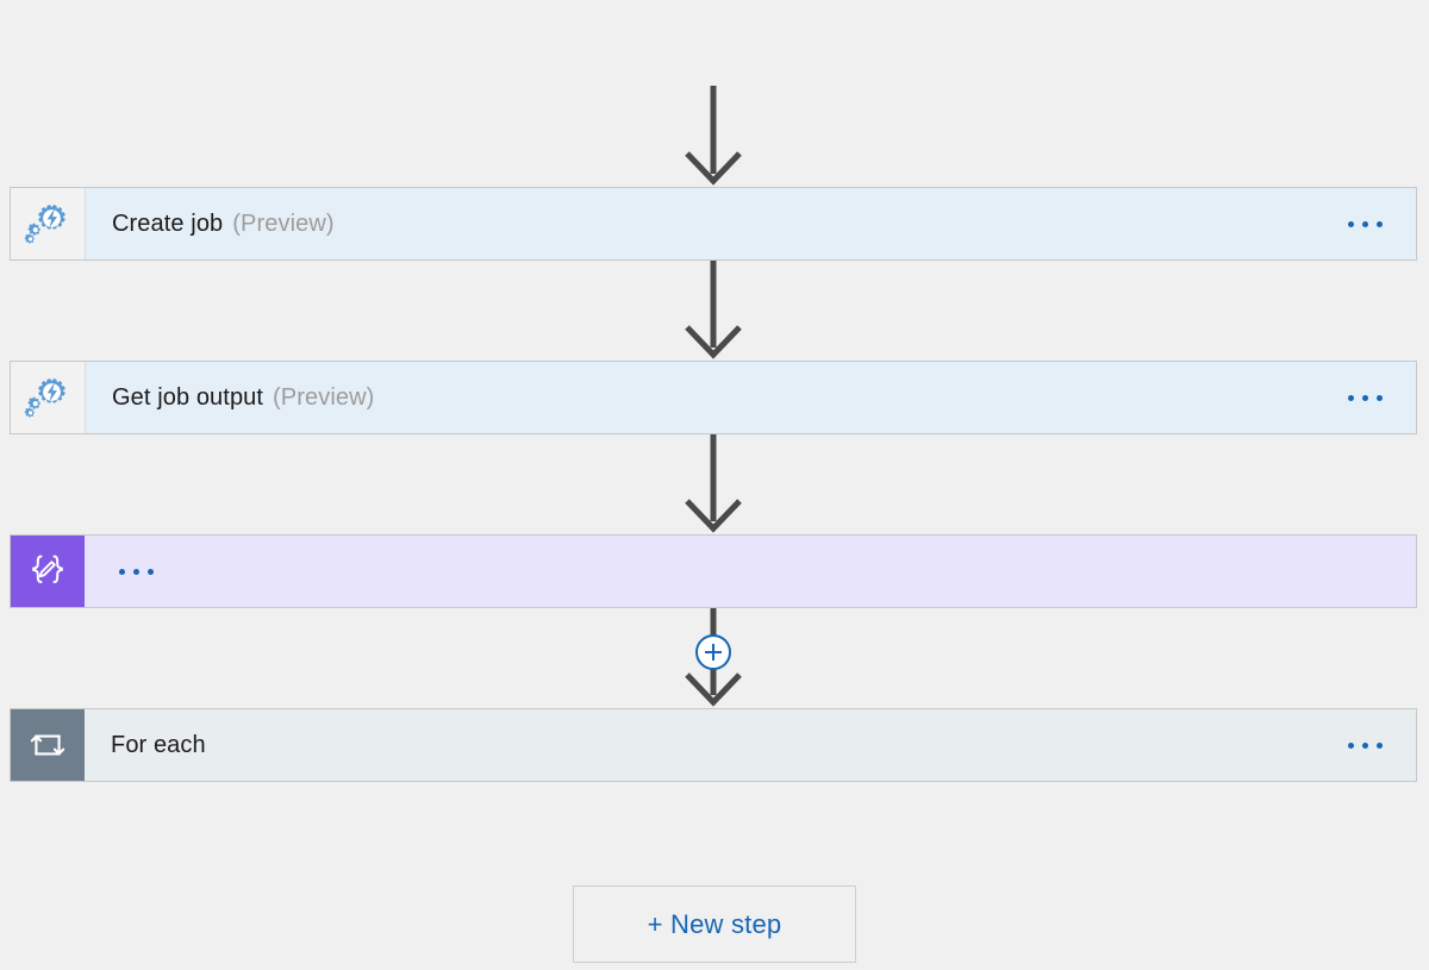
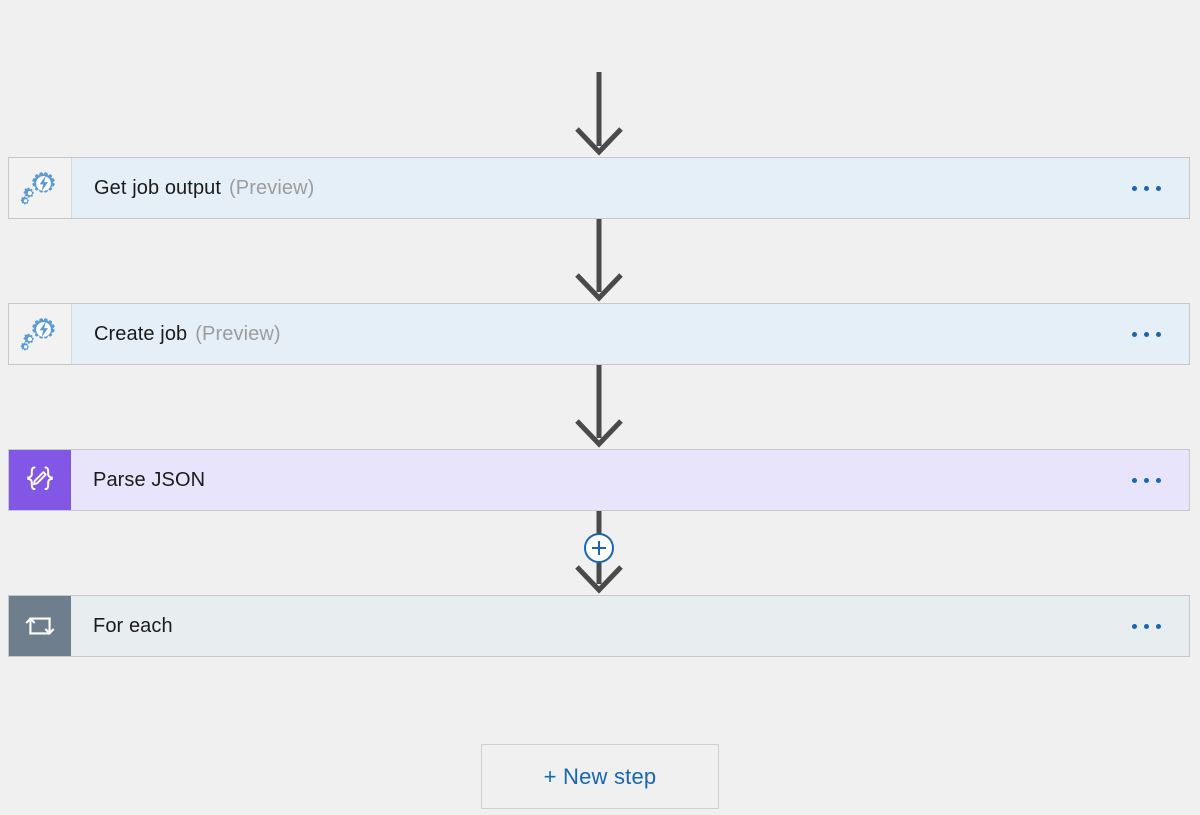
- Create job
+ Get job output
  (Preview)
- Get job output
+ Create job
  (Preview)
+ Parse JSON
  For each
  + New step
